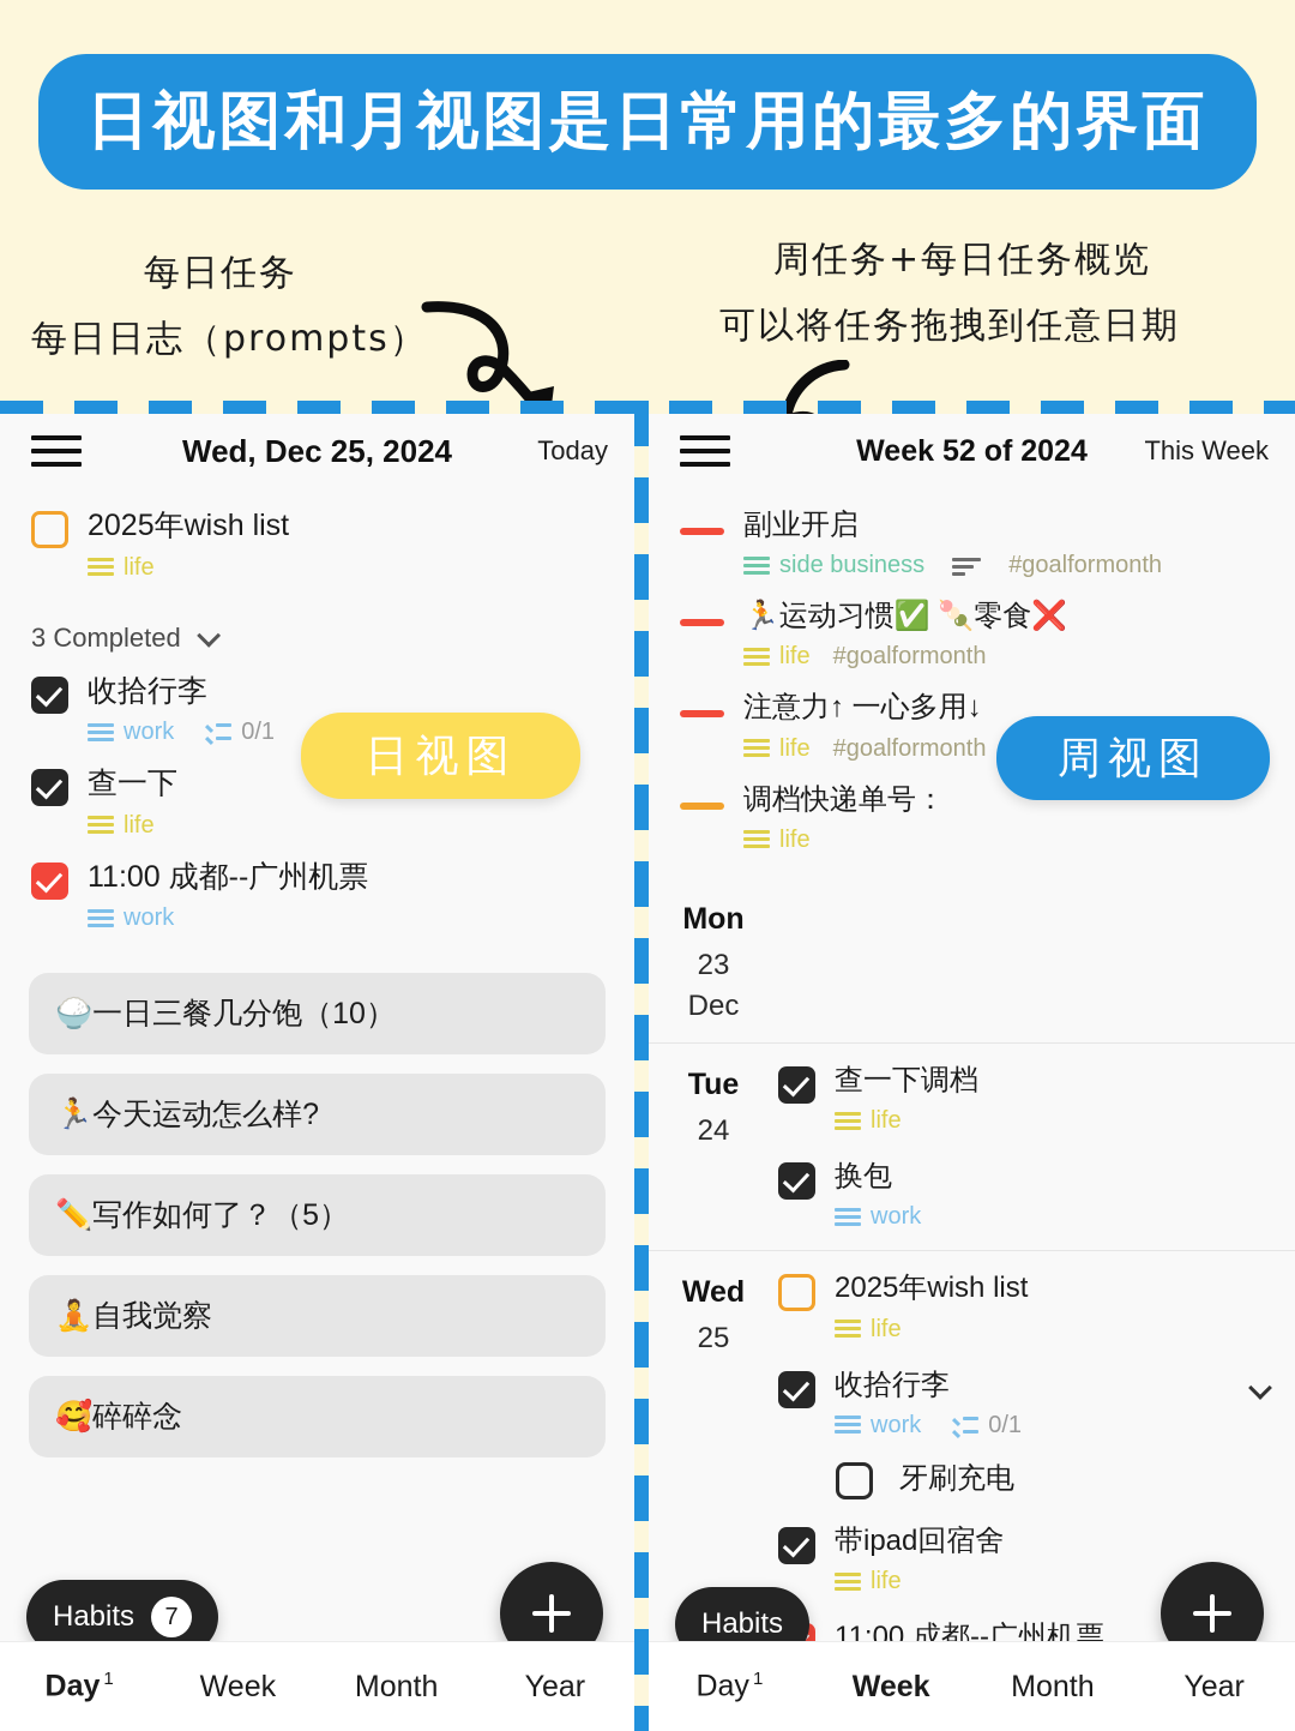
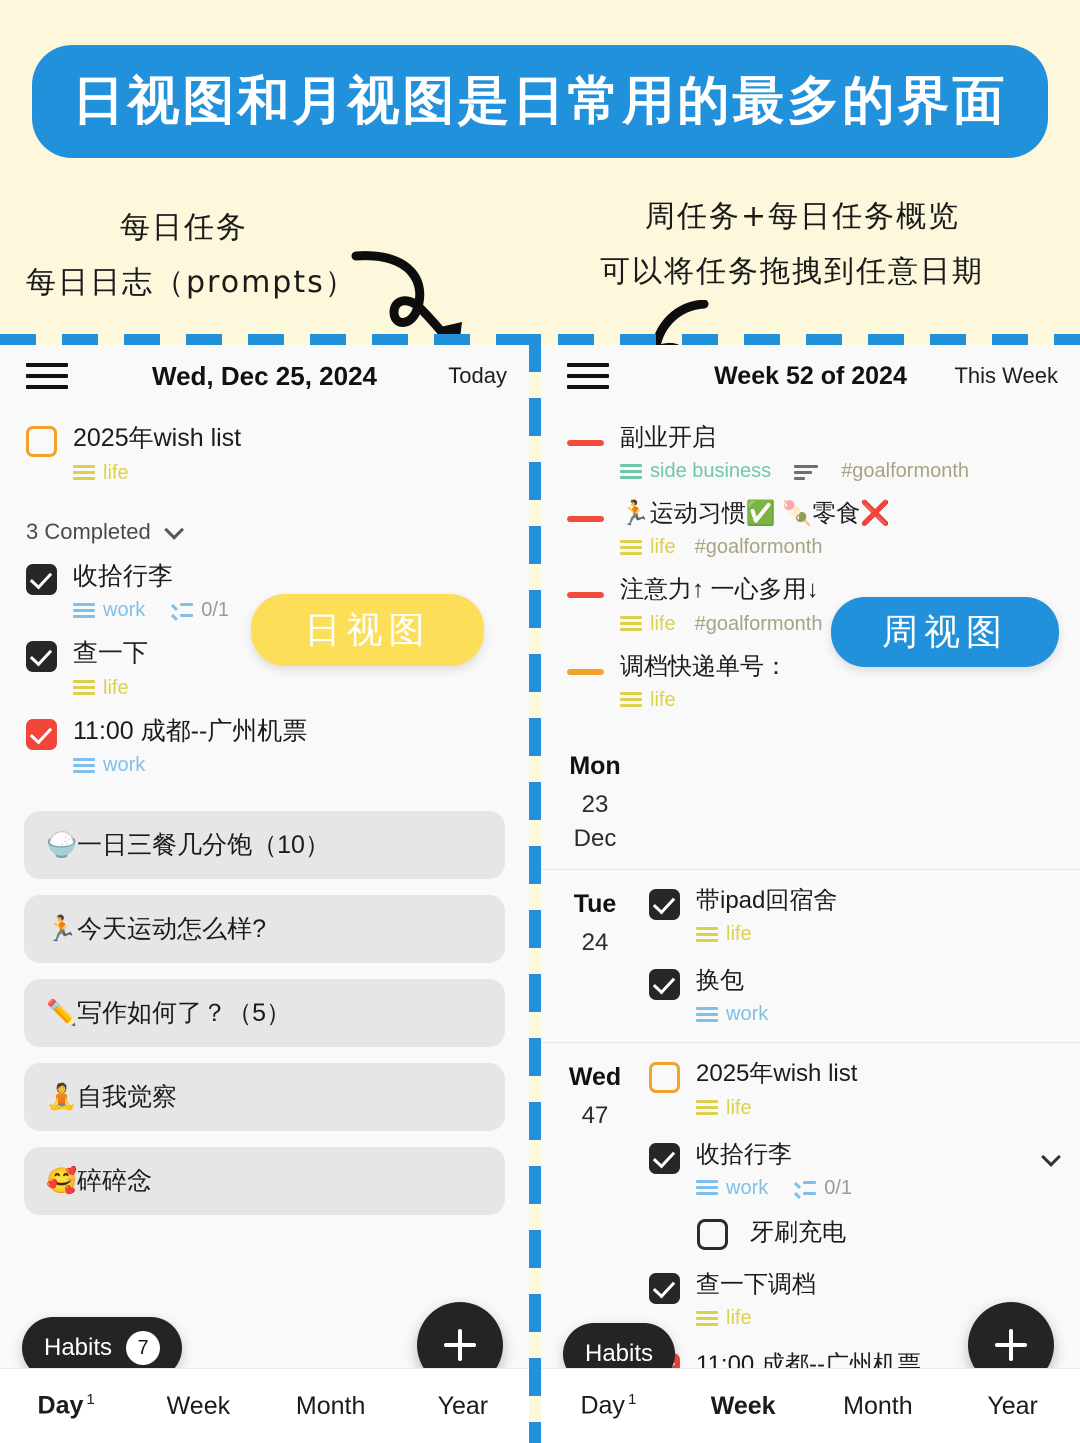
  日视图和月视图是日常用的最多的界面
  每日任务
  每日日志（prompts）
  周任务+每日任务概览
  可以将任务拖拽到任意日期
  Wed, Dec 25, 2024
  Today
  2025年wish list
  life
  3 Completed
  收拾行李
  work
  0/1
  查一下
  life
  11:00 成都--广州机票
  work
  🍚一日三餐几分饱（10）
  🏃今天运动怎么样?
  ✏️写作如何了？（5）
  🧘自我觉察
  🥰碎碎念
  Habits
  7
  Day 1
  Week
  Month
  Year
  Week 52 of 2024
  This Week
  副业开启
  side business
  #goalformonth
  🏃运动习惯✅ 🍡零食❌
  life
  #goalformonth
  注意力↑ 一心多用↓
  life
  #goalformonth
  调档快递单号：
  life
  Mon
  23
  Dec
  Tue
  24
- 查一下调档
+ 带ipad回宿舍
  life
  换包
  work
  Wed
- 25
+ 47
  2025年wish list
  life
  收拾行李
  work
  0/1
  牙刷充电
- 带ipad回宿舍
+ 查一下调档
  life
  11:00 成都--广州机票
  Habits
  Day 1
  Week
  Month
  Year
  日视图
  周视图
